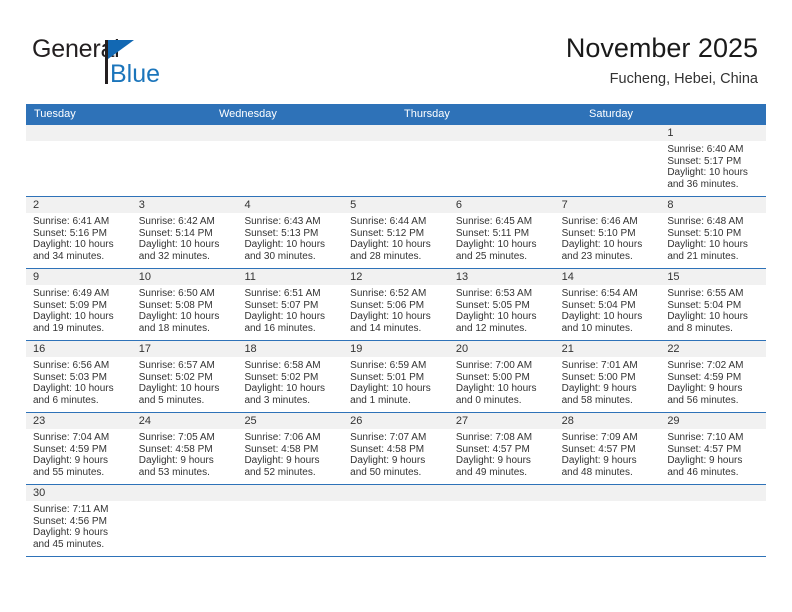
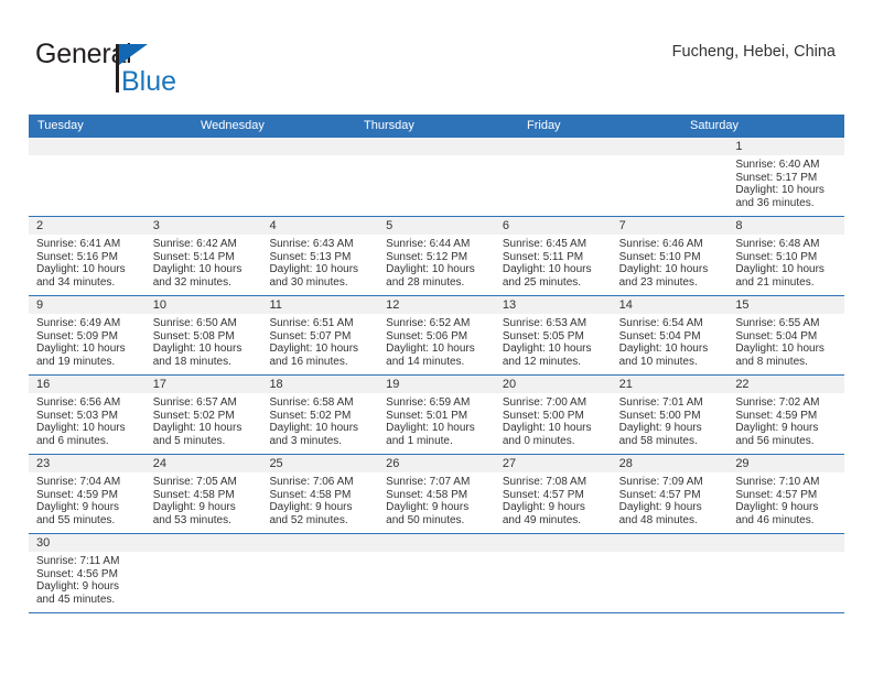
  Generl
  Blue
- November 2025
  Fucheng, Hebei, China
  Tuesday
  Wednesday
  Thursday
+ Friday
  Saturday
  1
  Sunrise: 6:40 AM
  Sunset: 5:17 PM
  Daylight: 10 hours
  and 36 minutes.
  2
  Sunrise: 6:41 AM
  Sunset: 5:16 PM
  Daylight: 10 hours
  and 34 minutes.
  3
  Sunrise: 6:42 AM
  Sunset: 5:14 PM
  Daylight: 10 hours
  and 32 minutes.
  4
  Sunrise: 6:43 AM
  Sunset: 5:13 PM
  Daylight: 10 hours
  and 30 minutes.
  5
  Sunrise: 6:44 AM
  Sunset: 5:12 PM
  Daylight: 10 hours
  and 28 minutes.
  6
  Sunrise: 6:45 AM
  Sunset: 5:11 PM
  Daylight: 10 hours
  and 25 minutes.
  7
  Sunrise: 6:46 AM
  Sunset: 5:10 PM
  Daylight: 10 hours
  and 23 minutes.
  8
  Sunrise: 6:48 AM
  Sunset: 5:10 PM
  Daylight: 10 hours
  and 21 minutes.
  9
  Sunrise: 6:49 AM
  Sunset: 5:09 PM
  Daylight: 10 hours
  and 19 minutes.
  10
  Sunrise: 6:50 AM
  Sunset: 5:08 PM
  Daylight: 10 hours
  and 18 minutes.
  11
  Sunrise: 6:51 AM
  Sunset: 5:07 PM
  Daylight: 10 hours
  and 16 minutes.
  12
  Sunrise: 6:52 AM
  Sunset: 5:06 PM
  Daylight: 10 hours
  and 14 minutes.
  13
  Sunrise: 6:53 AM
  Sunset: 5:05 PM
  Daylight: 10 hours
  and 12 minutes.
  14
  Sunrise: 6:54 AM
  Sunset: 5:04 PM
  Daylight: 10 hours
  and 10 minutes.
  15
  Sunrise: 6:55 AM
  Sunset: 5:04 PM
  Daylight: 10 hours
  and 8 minutes.
  16
  Sunrise: 6:56 AM
  Sunset: 5:03 PM
  Daylight: 10 hours
  and 6 minutes.
  17
  Sunrise: 6:57 AM
  Sunset: 5:02 PM
  Daylight: 10 hours
  and 5 minutes.
  18
  Sunrise: 6:58 AM
  Sunset: 5:02 PM
  Daylight: 10 hours
  and 3 minutes.
  19
  Sunrise: 6:59 AM
  Sunset: 5:01 PM
  Daylight: 10 hours
  and 1 minute.
  20
  Sunrise: 7:00 AM
  Sunset: 5:00 PM
  Daylight: 10 hours
  and 0 minutes.
  21
  Sunrise: 7:01 AM
  Sunset: 5:00 PM
  Daylight: 9 hours
  and 58 minutes.
  22
  Sunrise: 7:02 AM
  Sunset: 4:59 PM
  Daylight: 9 hours
  and 56 minutes.
  23
  Sunrise: 7:04 AM
  Sunset: 4:59 PM
  Daylight: 9 hours
  and 55 minutes.
  24
  Sunrise: 7:05 AM
  Sunset: 4:58 PM
  Daylight: 9 hours
  and 53 minutes.
  25
  Sunrise: 7:06 AM
  Sunset: 4:58 PM
  Daylight: 9 hours
  and 52 minutes.
  26
  Sunrise: 7:07 AM
  Sunset: 4:58 PM
  Daylight: 9 hours
  and 50 minutes.
  27
  Sunrise: 7:08 AM
  Sunset: 4:57 PM
  Daylight: 9 hours
  and 49 minutes.
  28
  Sunrise: 7:09 AM
  Sunset: 4:57 PM
  Daylight: 9 hours
  and 48 minutes.
  29
  Sunrise: 7:10 AM
  Sunset: 4:57 PM
  Daylight: 9 hours
  and 46 minutes.
  30
  Sunrise: 7:11 AM
  Sunset: 4:56 PM
  Daylight: 9 hours
  and 45 minutes.
